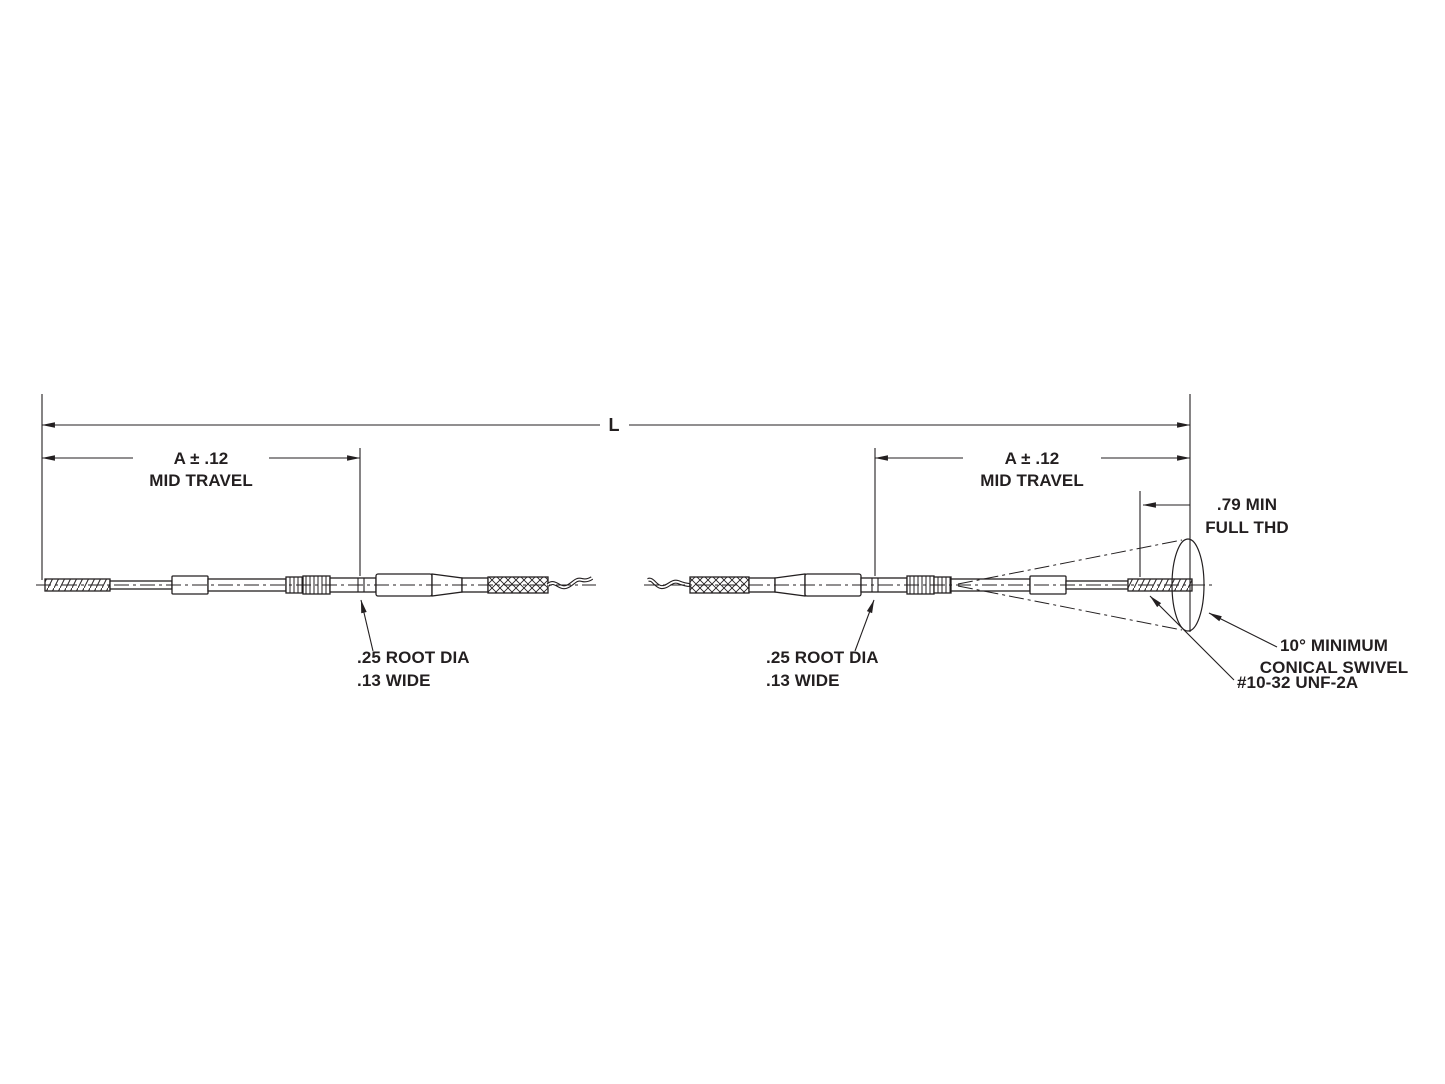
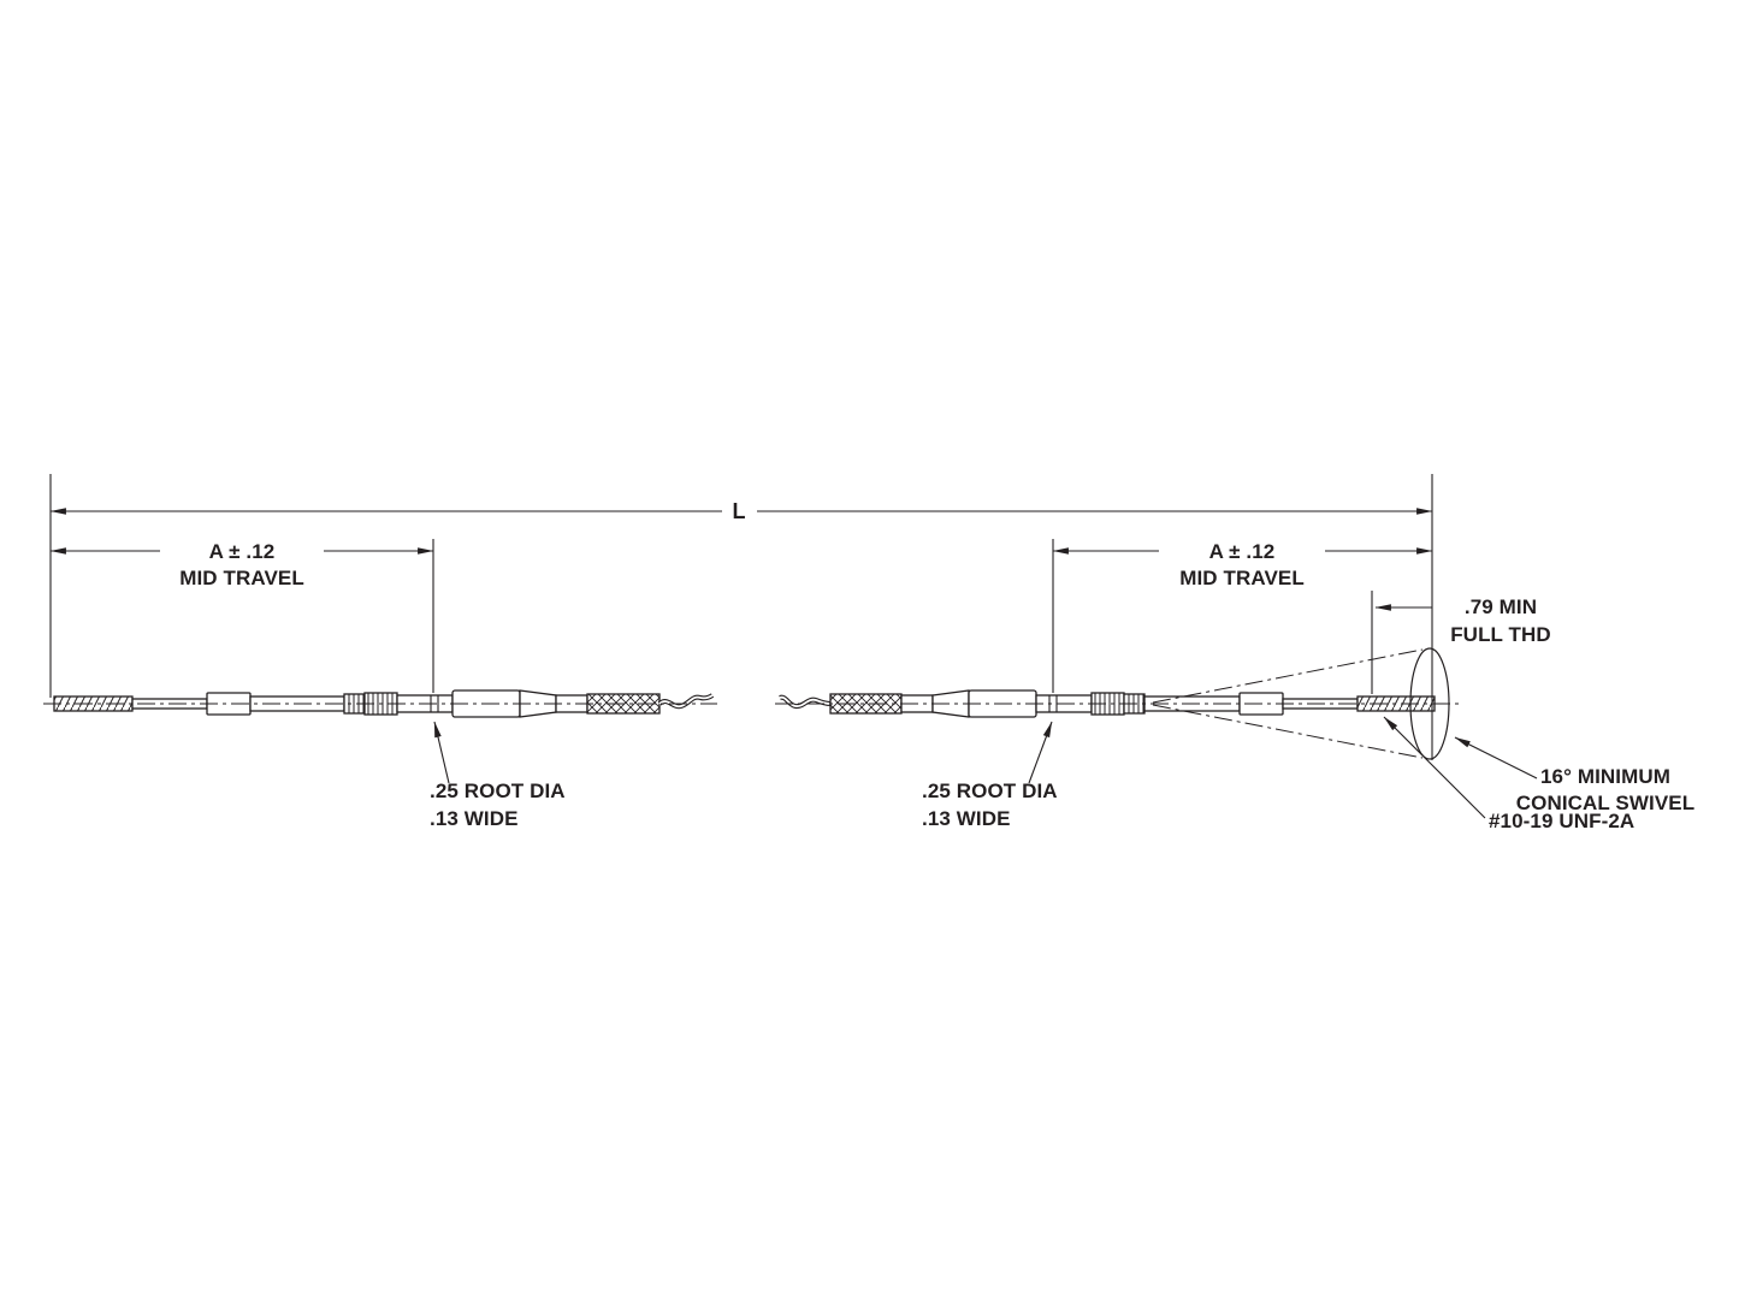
  L
  A ± .12
  MID TRAVEL
  A ± .12
  MID TRAVEL
  .79 MIN
  FULL THD
  .25 ROOT DIA
  .13 WIDE
  .25 ROOT DIA
  .13 WIDE
- #10-32 UNF-2A
+ #10-19 UNF-2A
- 10° MINIMUM
+ 16° MINIMUM
  CONICAL SWIVEL
